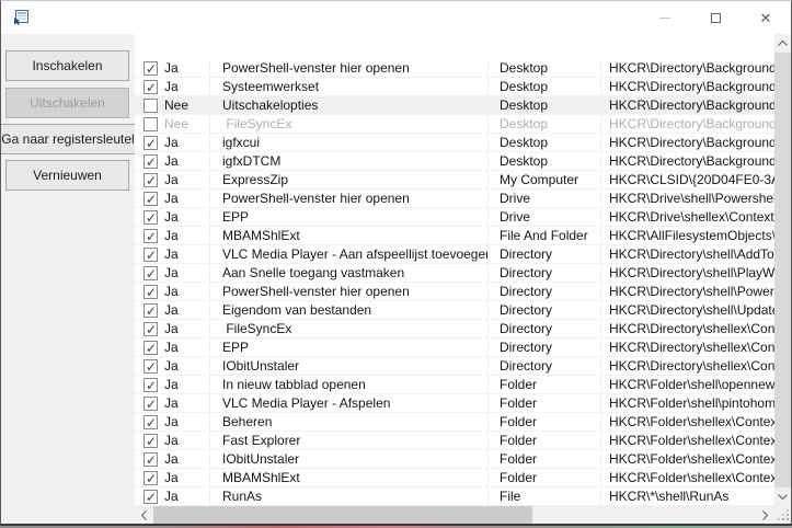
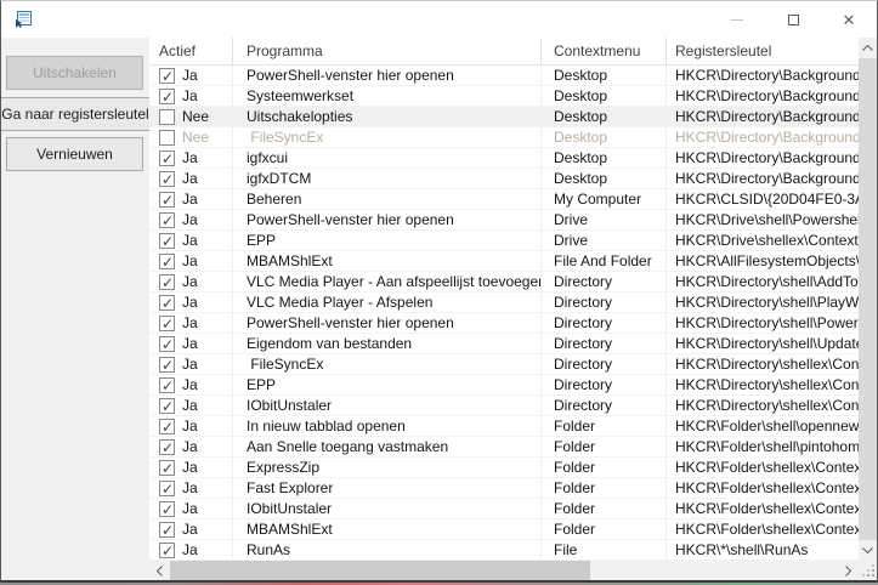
  ✕
- Inschakelen
  Uitschakelen
  Ga naar registersleutel
  Vernieuwen
+ Actief
+ Programma
+ Contextmenu
+ Registersleutel
  Ja
  PowerShell-venster hier openen
  Desktop
  HKCR\Directory\Background
  Ja
  Systeemwerkset
  Desktop
  HKCR\Directory\Background
  Nee
  Uitschakelopties
  Desktop
  HKCR\Directory\Background
  Nee
  FileSyncEx
  Desktop
  HKCR\Directory\Background
  Ja
  igfxcui
  Desktop
  HKCR\Directory\Background
  Ja
  igfxDTCM
  Desktop
  HKCR\Directory\Background
  Ja
- ExpressZip
+ Beheren
  My Computer
  HKCR\CLSID\{20D04FE0-3
  Ja
  PowerShell-venster hier openen
  Drive
  HKCR\Drive\shell\Powershe
  Ja
  EPP
  Drive
  HKCR\Drive\shellex\Context
  Ja
  MBAMShlExt
  File And Folder
  HKCR\AllFilesystemObjects
  Ja
  VLC Media Player - Aan afspeellijst toevoege
  Directory
  HKCR\Directory\shell\AddTo
  Ja
- Aan Snelle toegang vastmaken
+ VLC Media Player - Afspelen
  Directory
  HKCR\Directory\shell\PlayW
  Ja
  PowerShell-venster hier openen
  Directory
  HKCR\Directory\shell\Power
  Ja
  Eigendom van bestanden
  Directory
  HKCR\Directory\shell\Updat
  Ja
  FileSyncEx
  Directory
  HKCR\Directory\shellex\Con
  Ja
  EPP
  Directory
  HKCR\Directory\shellex\Con
  Ja
  IObitUnstaler
  Directory
  HKCR\Directory\shellex\Con
  Ja
  In nieuw tabblad openen
  Folder
  HKCR\Folder\shell\opennew
  Ja
- VLC Media Player - Afspelen
+ Aan Snelle toegang vastmaken
  Folder
  HKCR\Folder\shell\pintohom
  Ja
- Beheren
+ ExpressZip
  Folder
  HKCR\Folder\shellex\Conte
  Ja
  Fast Explorer
  Folder
  HKCR\Folder\shellex\Conte
  Ja
  IObitUnstaler
  Folder
  HKCR\Folder\shellex\Conte
  Ja
  MBAMShlExt
  Folder
  HKCR\Folder\shellex\Conte
  Ja
  RunAs
  File
  HKCR\*\shell\RunAs
